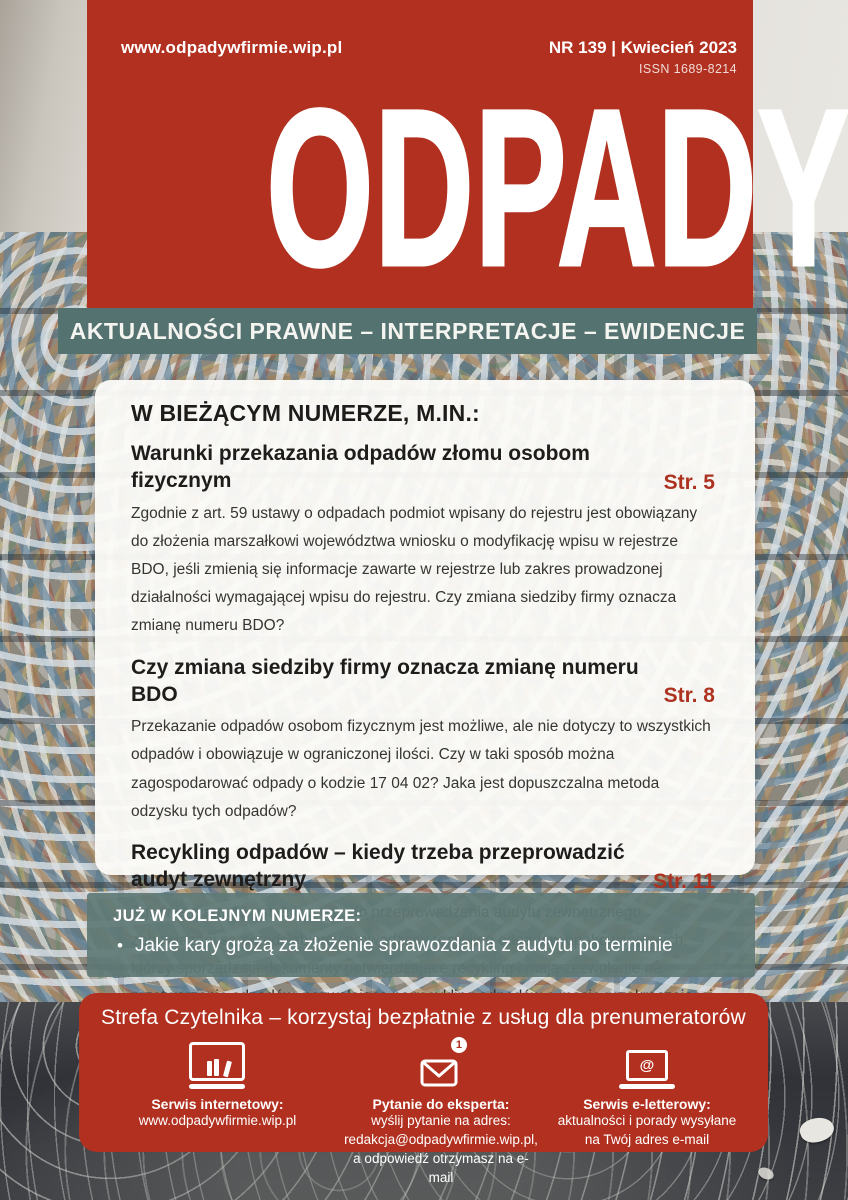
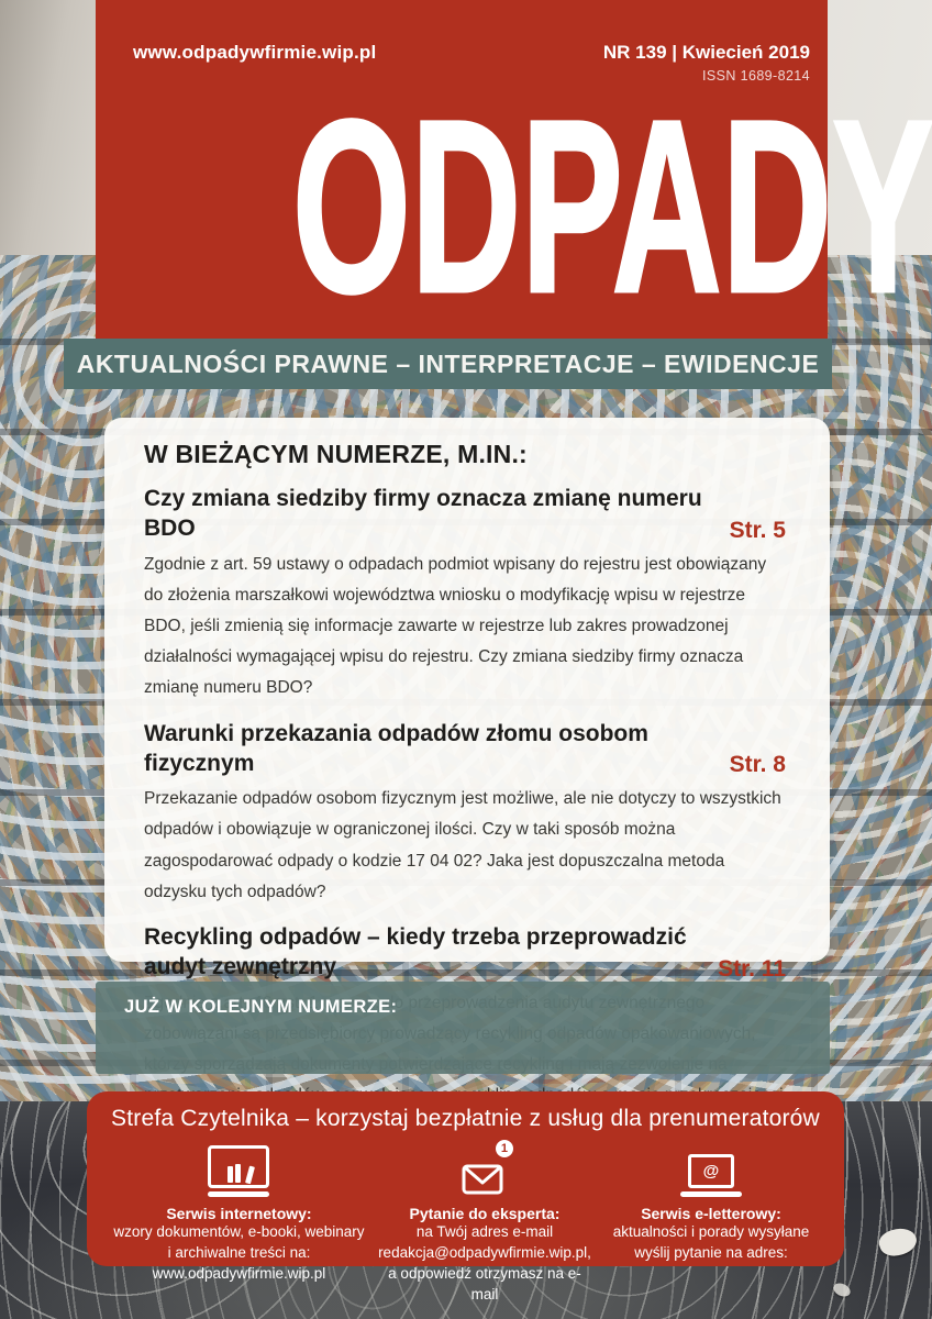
  www.odpadywfirmie.wip.pl
- NR 139 | Kwiecień 2023
+ NR 139 | Kwiecień 2019
  ISSN 1689-8214
  ODPADY
  AKTUALNOŚCI PRAWNE – INTERPRETACJE – EWIDENCJE
  W BIEŻĄCYM NUMERZE, M.IN.:
- Warunki przekazania odpadów złomu osobom fizycznym
+ Czy zmiana siedziby firmy oznacza zmianę numeru BDO
  Str. 5
  Zgodnie z art. 59 ustawy o odpadach podmiot wpisany do rejestru jest obowiązany do złożenia marszałkowi województwa wniosku o modyfikację wpisu w rejestrze BDO, jeśli zmienią się informacje zawarte w rejestrze lub zakres prowadzonej działalności wymagającej wpisu do rejestru. Czy zmiana siedziby firmy oznacza zmianę numeru BDO?
- Czy zmiana siedziby firmy oznacza zmianę numeru BDO
+ Warunki przekazania odpadów złomu osobom fizycznym
  Str. 8
  Przekazanie odpadów osobom fizycznym jest możliwe, ale nie dotyczy to wszystkich odpadów i obowiązuje w ograniczonej ilości. Czy w taki sposób można zagospodarować odpady o kodzie 17 04 02? Jaka jest dopuszczalna metoda odzysku tych odpadów?
  Recykling odpadów – kiedy trzeba przeprowadzić audyt zewnętrzny
  Str. 11
  JUŻ W KOLEJNYM NUMERZE:
- •
- Jakie kary grożą za złożenie sprawozdania z audytu po terminie
  Strefa Czytelnika – korzystaj bezpłatnie z usług dla prenumeratorów
  Serwis internetowy:
+ wzory dokumentów, e-booki, webinary
+ i archiwalne treści na:
  www.odpadywfirmie.wip.pl
  1
  Pytanie do eksperta:
- wyślij pytanie na adres:
+ na Twój adres e-mail
  redakcja@odpadywfirmie.wip.pl,
  a odpowiedź otrzymasz na e-mail
  @
  Serwis e-letterowy:
  aktualności i porady wysyłane
- na Twój adres e-mail
+ wyślij pytanie na adres:
